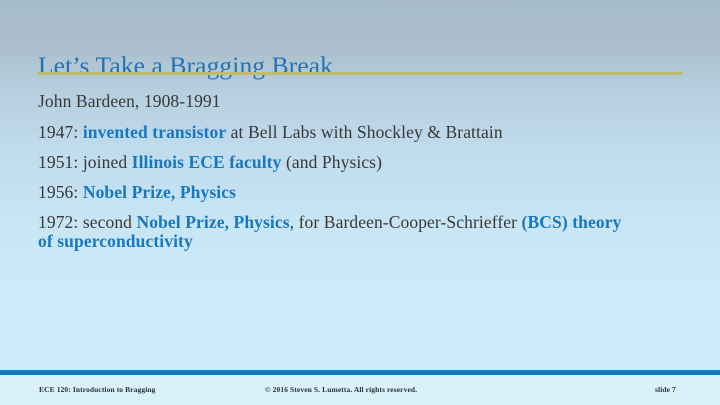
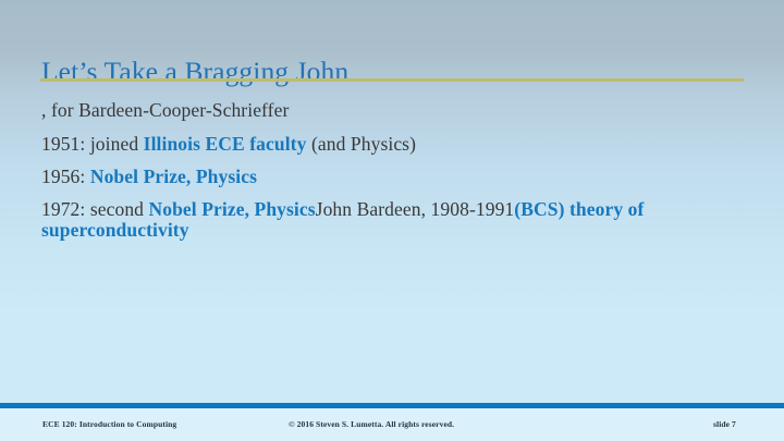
- Let’s Take a Bragging Break
+ Let’s Take a Bragging John
- John Bardeen, 1908-1991
+ , for Bardeen-Cooper-Schrieffer
- 1947: invented transistor at Bell Labs with Shockley & Brattain
  1951: joined Illinois ECE faculty (and Physics)
  1956: Nobel Prize, Physics
- 1972: second Nobel Prize, Physics, for Bardeen-Cooper-Schrieffer (BCS) theory of superconductivity
+ 1972: second Nobel Prize, PhysicsJohn Bardeen, 1908-1991(BCS) theory of superconductivity
- ECE 120: Introduction to Bragging
+ ECE 120: Introduction to Computing
  © 2016 Steven S. Lumetta. All rights reserved.
  slide 7
